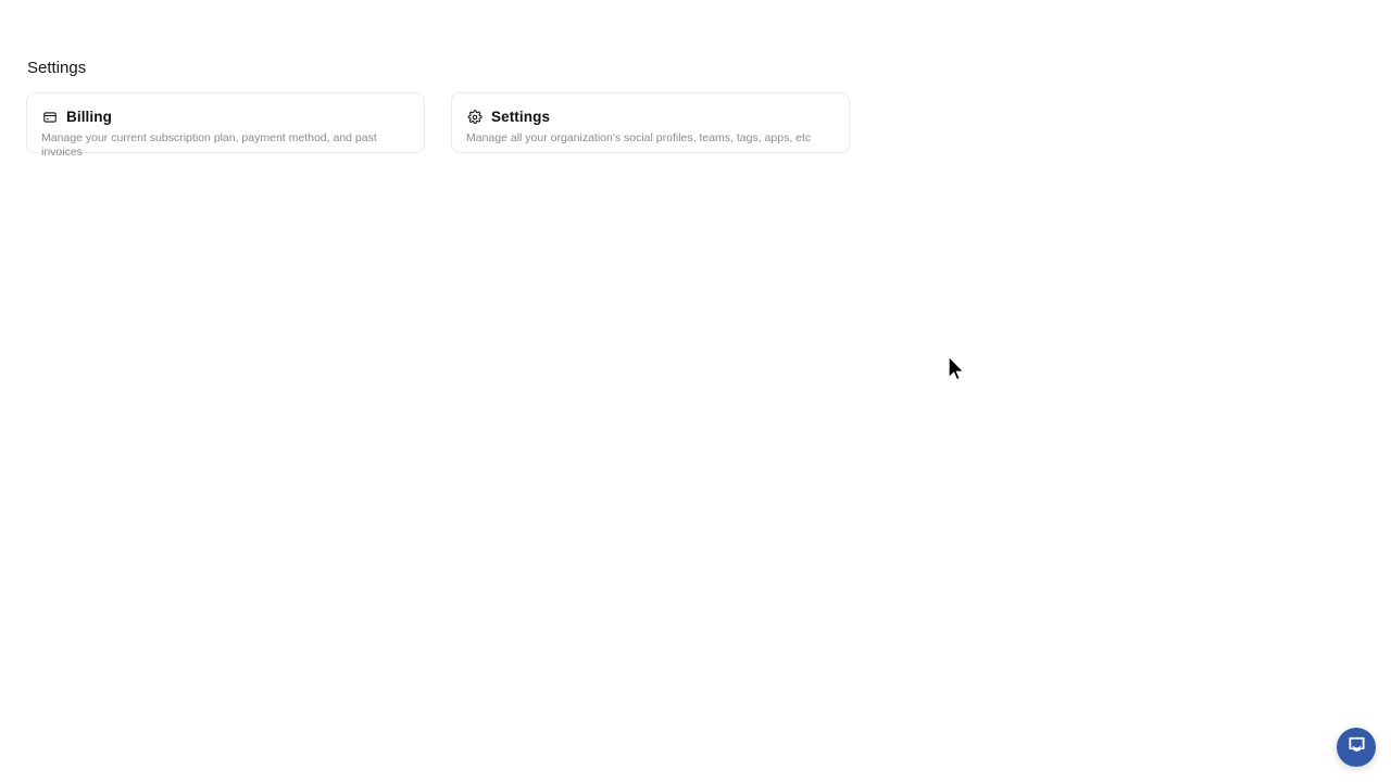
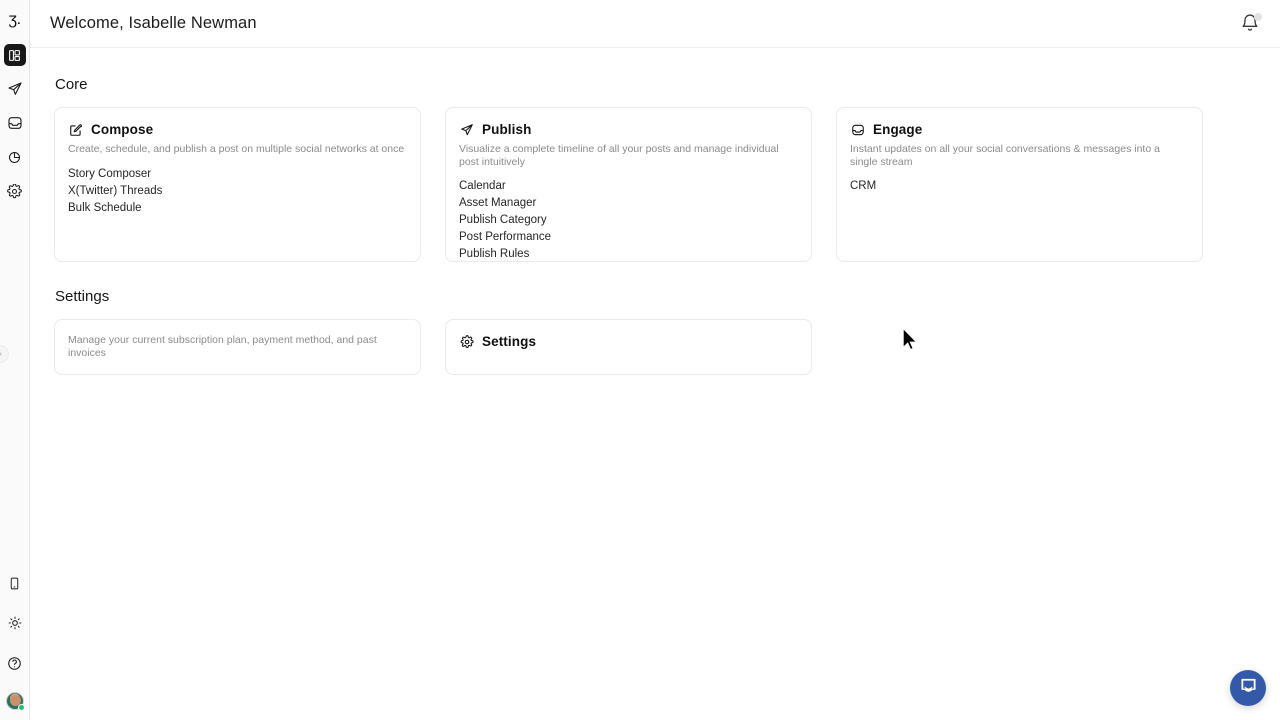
+ ʒ.
+ Welcome, Isabelle Newman
+ Core
+ Compose
+ Create, schedule, and publish a post on multiple social networks at once
+ Story Composer
+ X(Twitter) Threads
+ Bulk Schedule
+ Publish
+ Visualize a complete timeline of all your posts and manage individual post intuitively
+ Calendar
+ Asset Manager
+ Publish Category
+ Post Performance
+ Publish Rules
+ Engage
+ Instant updates on all your social conversations & messages into a single stream
+ CRM
  Settings
- Billing
  Manage your current subscription plan, payment method, and past invoices
  Settings
- Manage all your organization's social profiles, teams, tags, apps, etc
